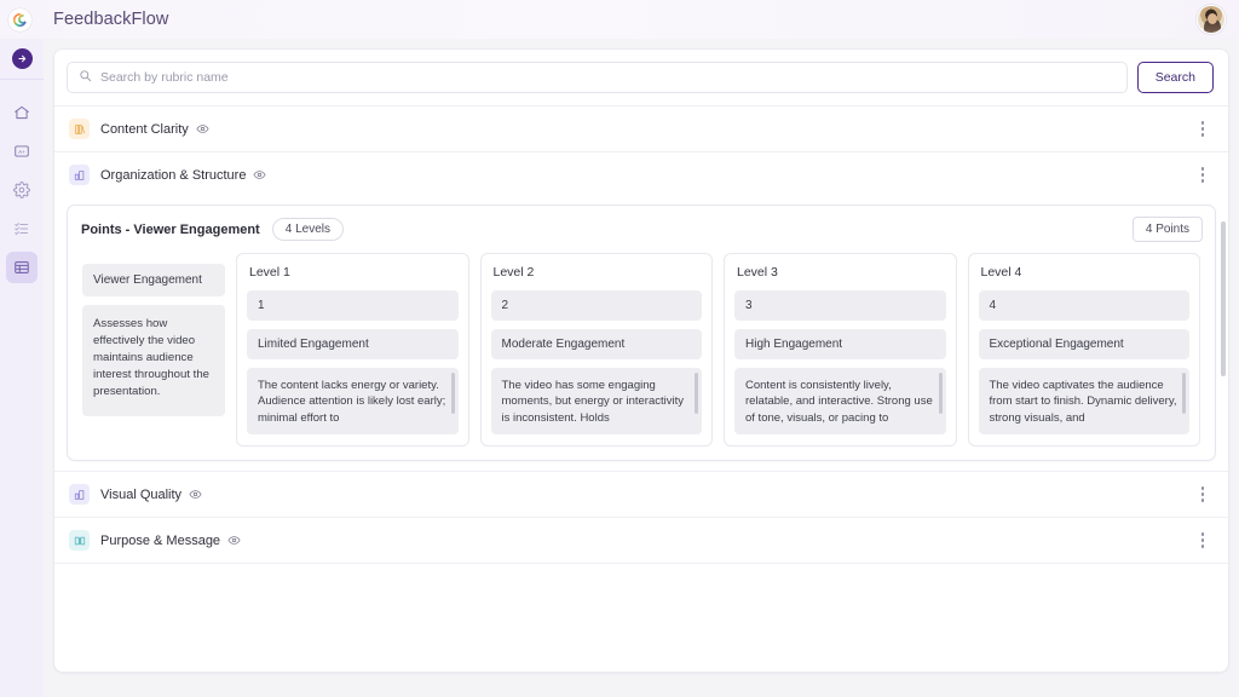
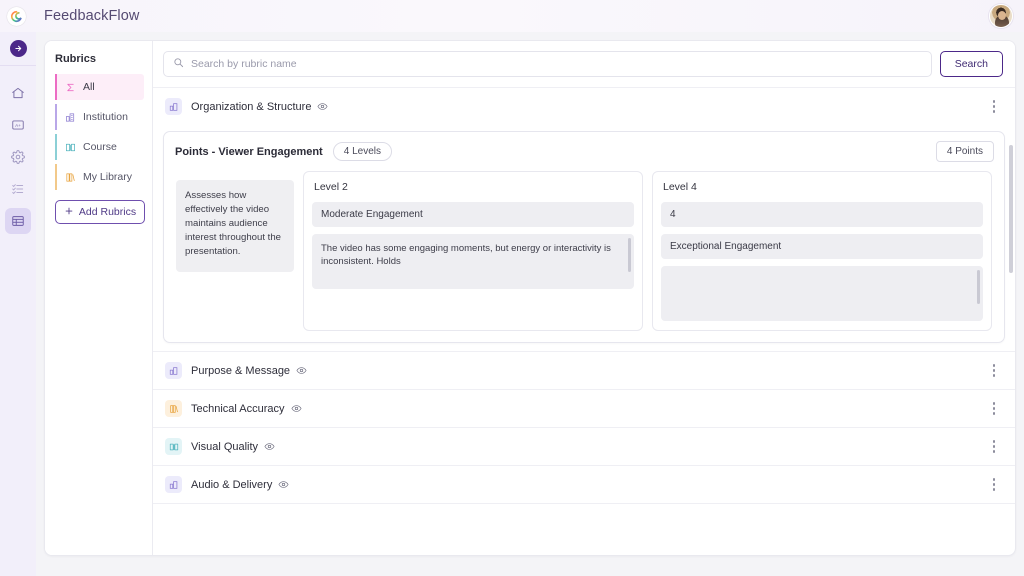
  FeedbackFlow
+ Rubrics
+ All
+ Institution
+ Course
+ My Library
+ Add Rubrics
  Search by rubric name
  Search
- Content Clarity
  Organization & Structure
  Points - Viewer Engagement
  4 Levels
  4 Points
- Viewer Engagement
  Assesses how effectively the video maintains audience interest throughout the presentation.
- Level 1
- 1
- Limited Engagement
- The content lacks energy or variety. Audience attention is likely lost early; minimal effort to
  Level 2
- 2
  Moderate Engagement
  The video has some engaging moments, but energy or interactivity is inconsistent. Holds
- Level 3
- 3
- High Engagement
- Content is consistently lively, relatable, and interactive. Strong use of tone, visuals, or pacing to
  Level 4
  4
  Exceptional Engagement
- The video captivates the audience from start to finish. Dynamic delivery, strong visuals, and
- Visual Quality
+ Purpose & Message
+ Technical Accuracy
- Purpose & Message
+ Visual Quality
+ Audio & Delivery
